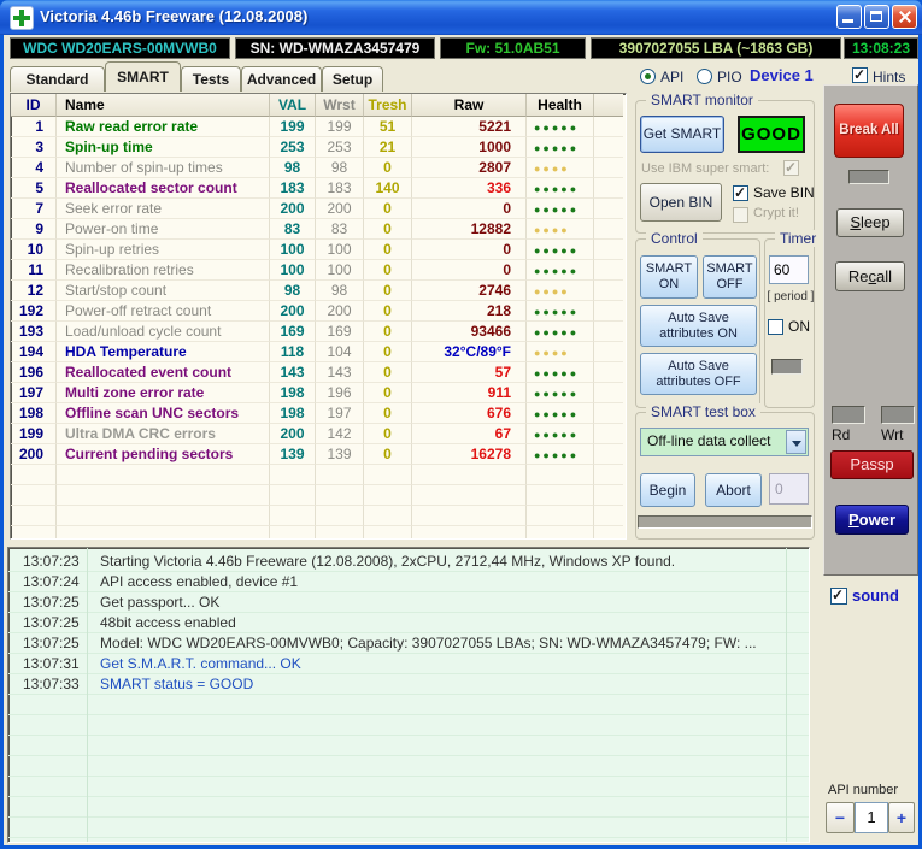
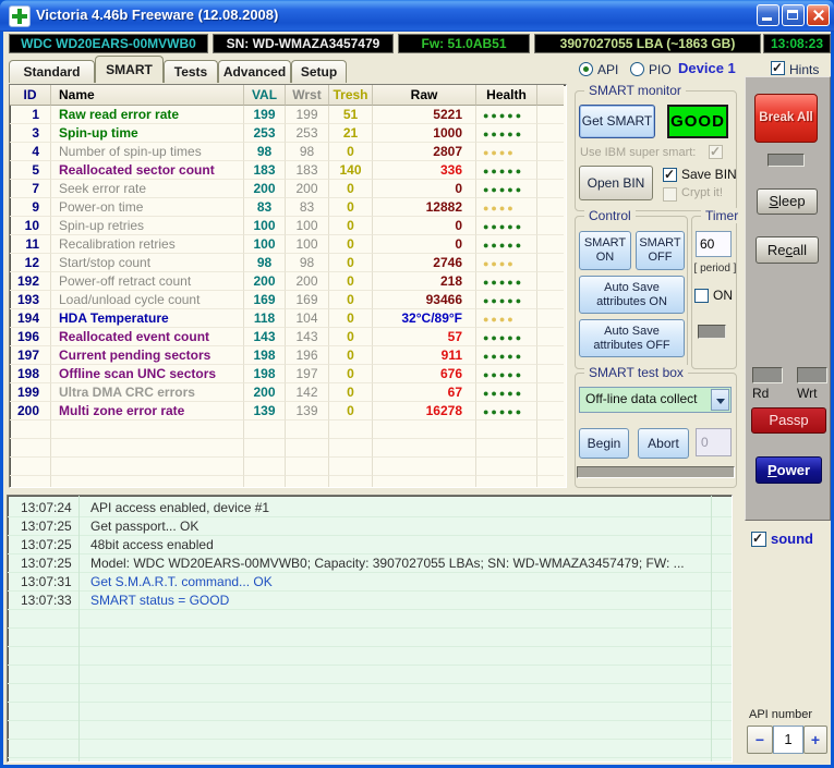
  Victoria 4.46b Freeware (12.08.2008)
  WDC WD20EARS-00MVWB0
  SN: WD-WMAZA3457479
  Fw: 51.0AB51
  3907027055 LBA (~1863 GB)
  13:08:23
  Standard
  SMART
  Tests
  Advanced
  Setup
  API
  PIO
  Device 1
  Hints
  ID Name VAL Wrst Tresh Raw Health
  1 Raw read error rate 199 199 51 5221 ●●●●●
  3 Spin-up time 253 253 21 1000 ●●●●●
  4 Number of spin-up times 98 98 0 2807 ●●●●
  5 Reallocated sector count 183 183 140 336 ●●●●●
  7 Seek error rate 200 200 0 0 ●●●●●
  9 Power-on time 83 83 0 12882 ●●●●
  10 Spin-up retries 100 100 0 0 ●●●●●
  11 Recalibration retries 100 100 0 0 ●●●●●
  12 Start/stop count 98 98 0 2746 ●●●●
  192 Power-off retract count 200 200 0 218 ●●●●●
  193 Load/unload cycle count 169 169 0 93466 ●●●●●
  194 HDA Temperature 118 104 0 32°C/89°F ●●●●
  196 Reallocated event count 143 143 0 57 ●●●●●
- 197 Multi zone error rate 198 196 0 911 ●●●●●
+ 197 Current pending sectors 198 196 0 911 ●●●●●
  198 Offline scan UNC sectors 198 197 0 676 ●●●●●
  199 Ultra DMA CRC errors 200 142 0 67 ●●●●●
- 200 Current pending sectors 139 139 0 16278 ●●●●●
+ 200 Multi zone error rate 139 139 0 16278 ●●●●●
  SMART monitor
  Get SMART
  GOOD
  Use IBM super smart:
  Open BIN
  Save BIN
  Crypt it!
  Control
  SMART ON
  SMART OFF
  Auto Save attributes ON
  Auto Save attributes OFF
  Timer
  60
  [ period ]
  ON
  SMART test box
  Off-line data collect
  Begin
  Abort
  0
  Break All
  Sleep
  Recall
  Rd
  Wrt
  Passp
  Power
  sound
  API number
  −
  1
  +
- 13:07:23 Starting Victoria 4.46b Freeware (12.08.2008), 2xCPU, 2712,44 MHz, Windows XP found.
  13:07:24 API access enabled, device #1
  13:07:25 Get passport... OK
  13:07:25 48bit access enabled
  13:07:25 Model: WDC WD20EARS-00MVWB0; Capacity: 3907027055 LBAs; SN: WD-WMAZA3457479; FW: ...
  13:07:31 Get S.M.A.R.T. command... OK
  13:07:33 SMART status = GOOD
